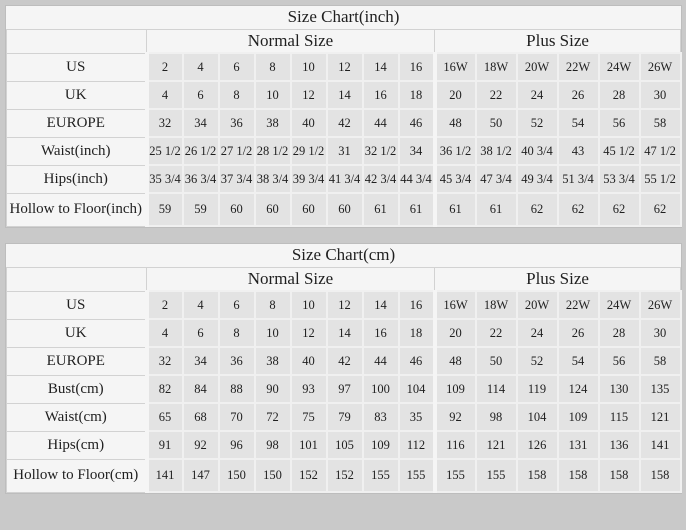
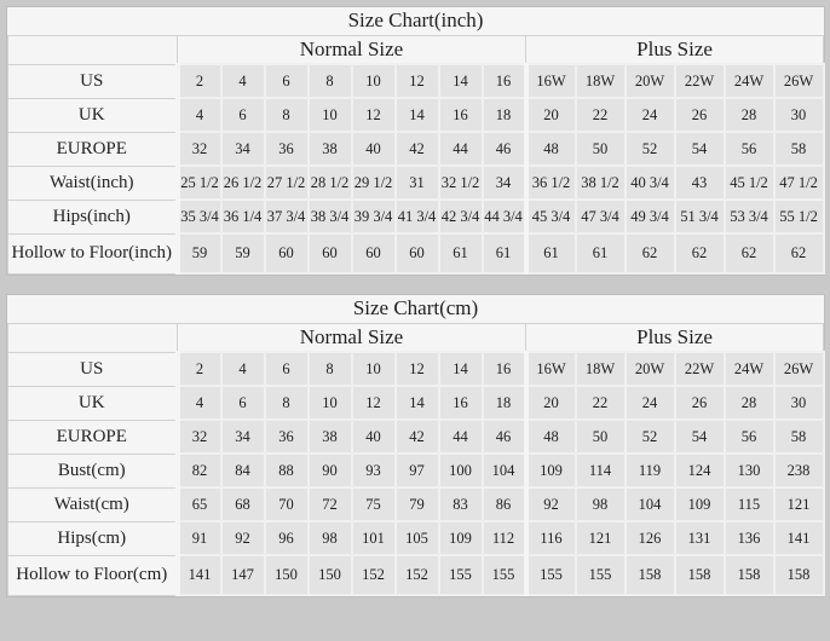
  Size Chart(inch)
  	Normal Size	Plus Size
  US	2	4	6	8	10	12	14	16	16W	18W	20W	22W	24W	26W
  UK	4	6	8	10	12	14	16	18	20	22	24	26	28	30
  EUROPE	32	34	36	38	40	42	44	46	48	50	52	54	56	58
  Waist(inch)	25 1/2	26 1/2	27 1/2	28 1/2	29 1/2	31	32 1/2	34	36 1/2	38 1/2	40 3/4	43	45 1/2	47 1/2
- Hips(inch)	35 3/4	36 3/4	37 3/4	38 3/4	39 3/4	41 3/4	42 3/4	44 3/4	45 3/4	47 3/4	49 3/4	51 3/4	53 3/4	55 1/2
+ Hips(inch)	35 3/4	36 1/4	37 3/4	38 3/4	39 3/4	41 3/4	42 3/4	44 3/4	45 3/4	47 3/4	49 3/4	51 3/4	53 3/4	55 1/2
  Hollow to Floor(inch)	59	59	60	60	60	60	61	61	61	61	62	62	62	62
  Size Chart(cm)
  	Normal Size	Plus Size
  US	2	4	6	8	10	12	14	16	16W	18W	20W	22W	24W	26W
  UK	4	6	8	10	12	14	16	18	20	22	24	26	28	30
  EUROPE	32	34	36	38	40	42	44	46	48	50	52	54	56	58
- Bust(cm)	82	84	88	90	93	97	100	104	109	114	119	124	130	135
+ Bust(cm)	82	84	88	90	93	97	100	104	109	114	119	124	130	238
- Waist(cm)	65	68	70	72	75	79	83	35	92	98	104	109	115	121
+ Waist(cm)	65	68	70	72	75	79	83	86	92	98	104	109	115	121
  Hips(cm)	91	92	96	98	101	105	109	112	116	121	126	131	136	141
  Hollow to Floor(cm)	141	147	150	150	152	152	155	155	155	155	158	158	158	158
